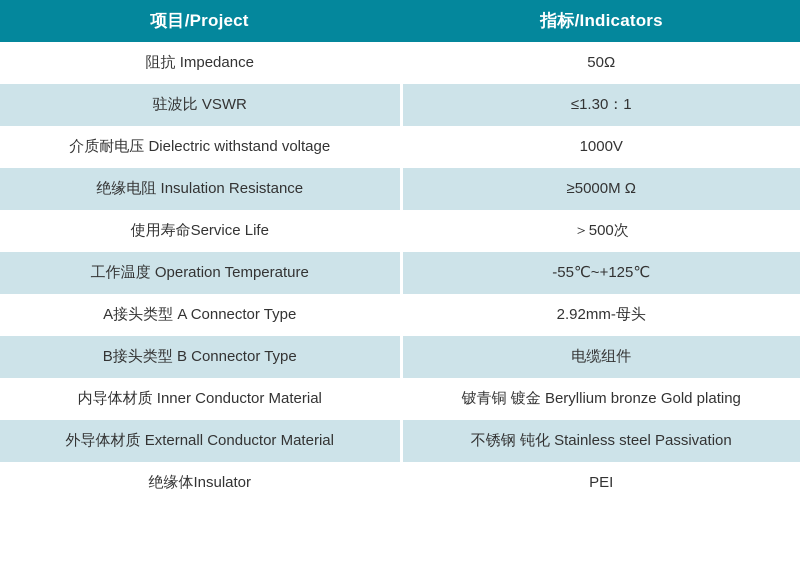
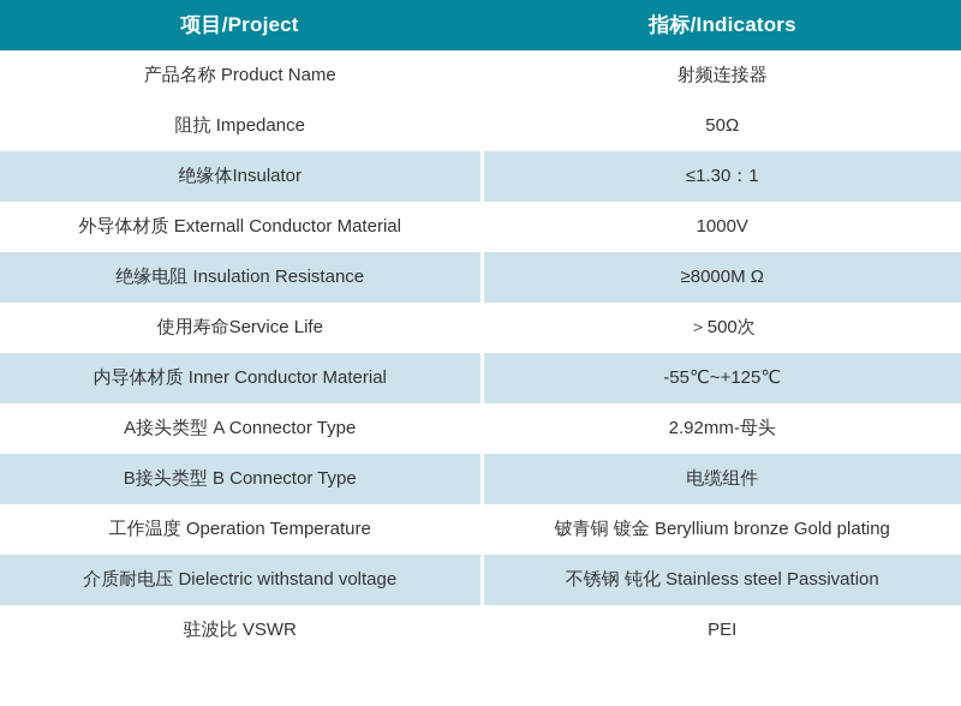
  项目/Project	指标/Indicators
+ 产品名称 Product Name	射频连接器
  阻抗 Impedance	50Ω
- 驻波比 VSWR	≤1.30：1
+ 绝缘体Insulator	≤1.30：1
- 介质耐电压 Dielectric withstand voltage	1000V
+ 外导体材质 Externall Conductor Material	1000V
- 绝缘电阻 Insulation Resistance	≥5000M Ω
+ 绝缘电阻 Insulation Resistance	≥8000M Ω
  使用寿命Service Life	＞500次
- 工作温度 Operation Temperature	-55℃~+125℃
+ 内导体材质 Inner Conductor Material	-55℃~+125℃
  A接头类型 A Connector Type	2.92mm-母头
  B接头类型 B Connector Type	电缆组件
- 内导体材质 Inner Conductor Material	铍青铜 镀金 Beryllium bronze Gold plating
+ 工作温度 Operation Temperature	铍青铜 镀金 Beryllium bronze Gold plating
- 外导体材质 Externall Conductor Material	不锈钢 钝化 Stainless steel Passivation
+ 介质耐电压 Dielectric withstand voltage	不锈钢 钝化 Stainless steel Passivation
- 绝缘体Insulator	PEI
+ 驻波比 VSWR	PEI
